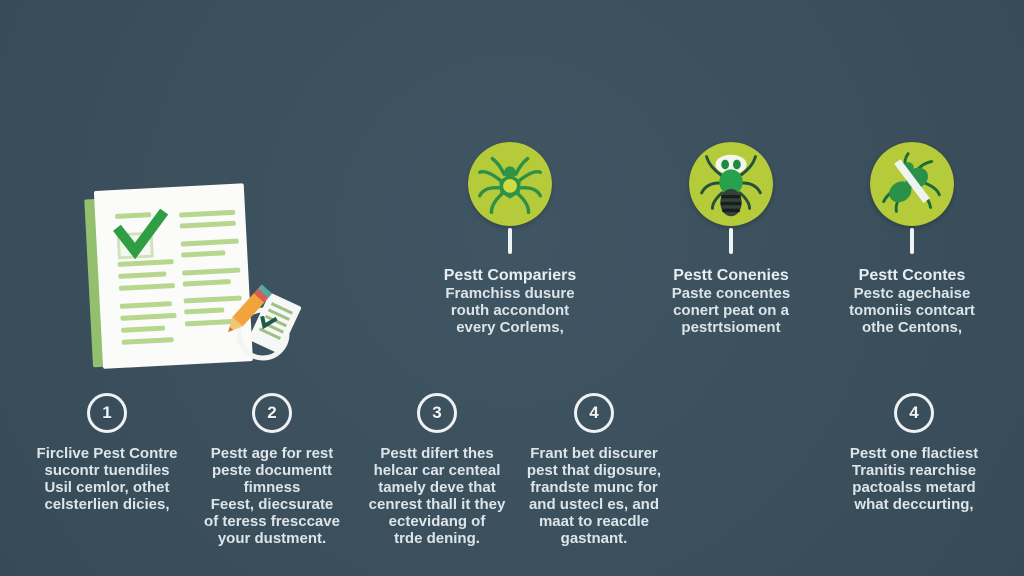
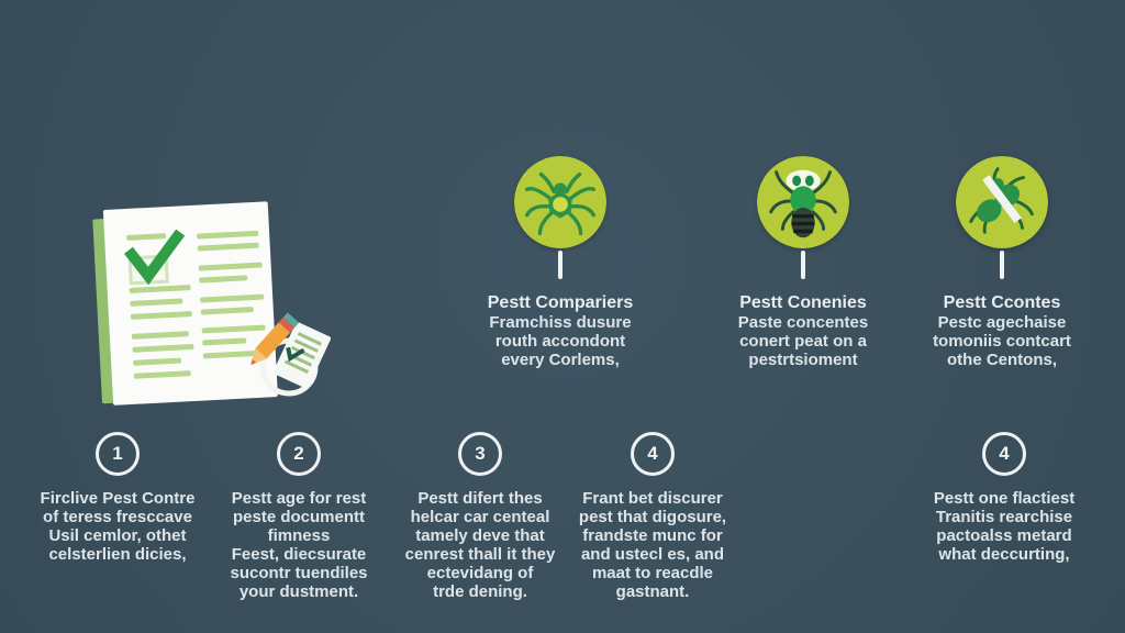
  Pestt Compariers
  Framchiss dusure
  routh accondont
  every Corlems,
  Pestt Conenies
  Paste concentes
  conert peat on a
  pestrtsioment
  Pestt Ccontes
  Pestc agechaise
  tomoniis contcart
  othe Centons,
  1
  Firclive Pest Contre
- sucontr tuendiles
+ of teress fresccave
  Usil cemlor, othet
  celsterlien dicies,
  2
  Pestt age for rest
  peste documentt
  fimness
  Feest, diecsurate
- of teress fresccave
+ sucontr tuendiles
  your dustment.
  3
  Pestt difert thes
  helcar car centeal
  tamely deve that
  cenrest thall it they
  ectevidang of
  trde dening.
  4
  Frant bet discurer
  pest that digosure,
  frandste munc for
  and ustecl es, and
  maat to reacdle
  gastnant.
  4
  Pestt one flactiest
  Tranitis rearchise
  pactoalss metard
  what deccurting,
